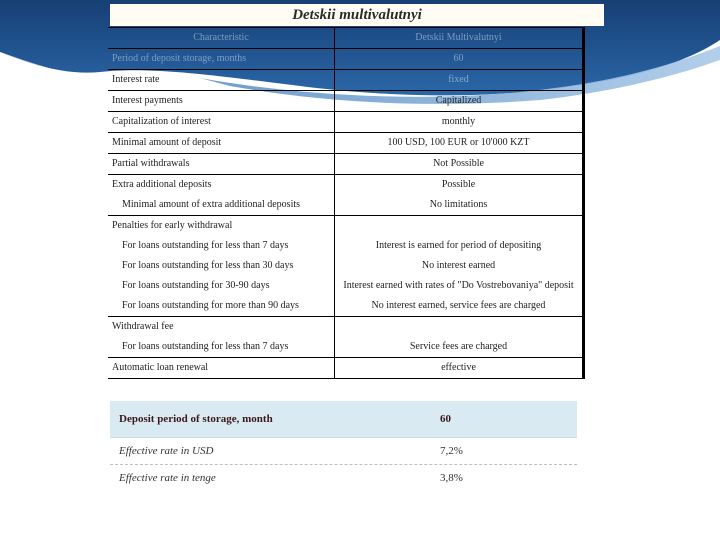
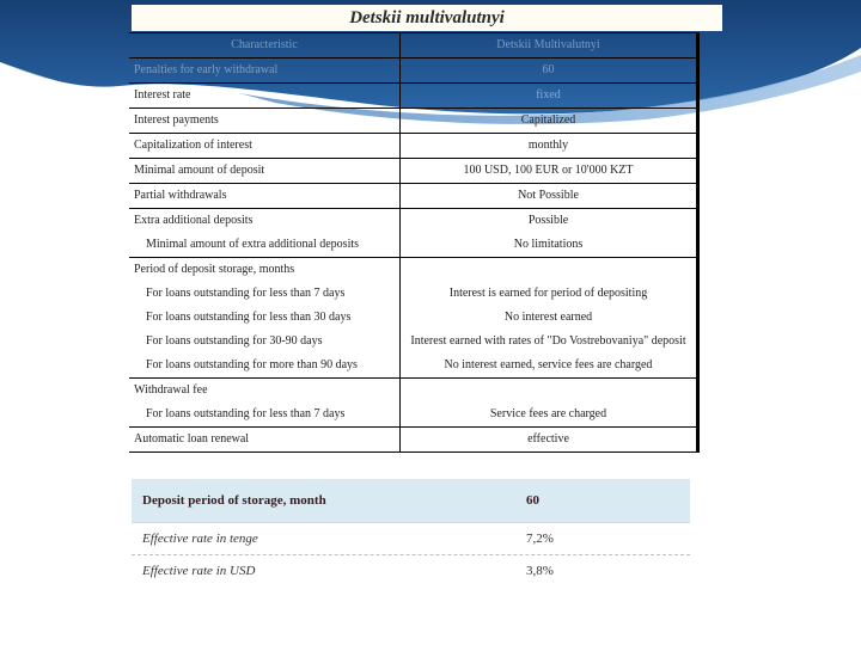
  Detskii multivalutnyi
  Characteristic	Detskii Multivalutnyi
- Period of deposit storage, months	60
+ Penalties for early withdrawal	60
  Interest rate	fixed
  Interest payments	Capitalized
  Capitalization of interest	monthly
  Minimal amount of deposit	100 USD, 100 EUR or 10'000 KZT
  Partial withdrawals	Not Possible
  Extra additional deposits	Possible
  Minimal amount of extra additional deposits	No limitations
- Penalties for early withdrawal
+ Period of deposit storage, months
  For loans outstanding for less than 7 days	Interest is earned for period of depositing
  For loans outstanding for less than 30 days	No interest earned
  For loans outstanding for 30-90 days	Interest earned with rates of "Do Vostrebovaniya" deposit
  For loans outstanding for more than 90 days	No interest earned, service fees are charged
  Withdrawal fee
  For loans outstanding for less than 7 days	Service fees are charged
  Automatic loan renewal	effective
  Deposit period of storage, month
  60
- Effective rate in USD
+ Effective rate in tenge
  7,2%
- Effective rate in tenge
+ Effective rate in USD
  3,8%
